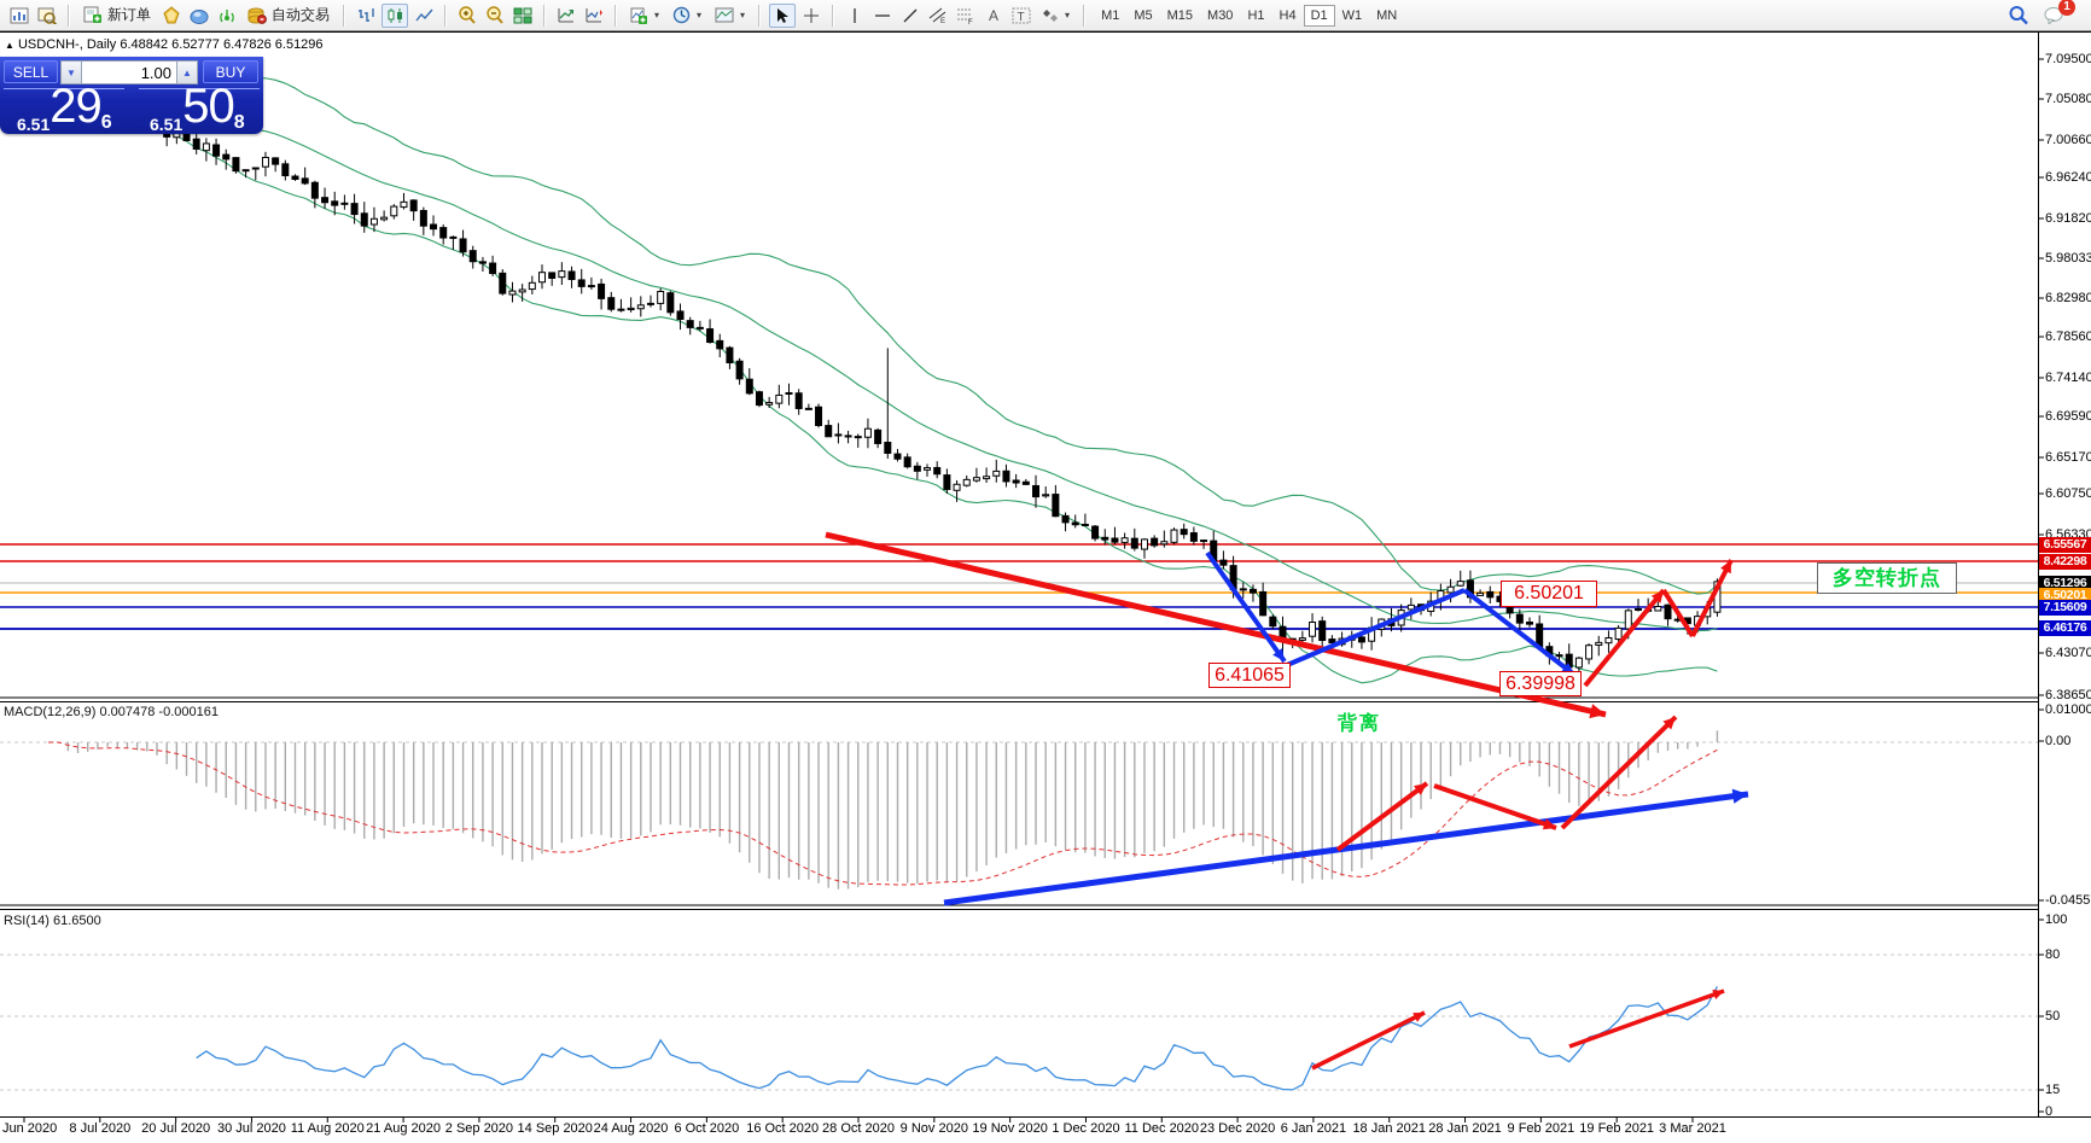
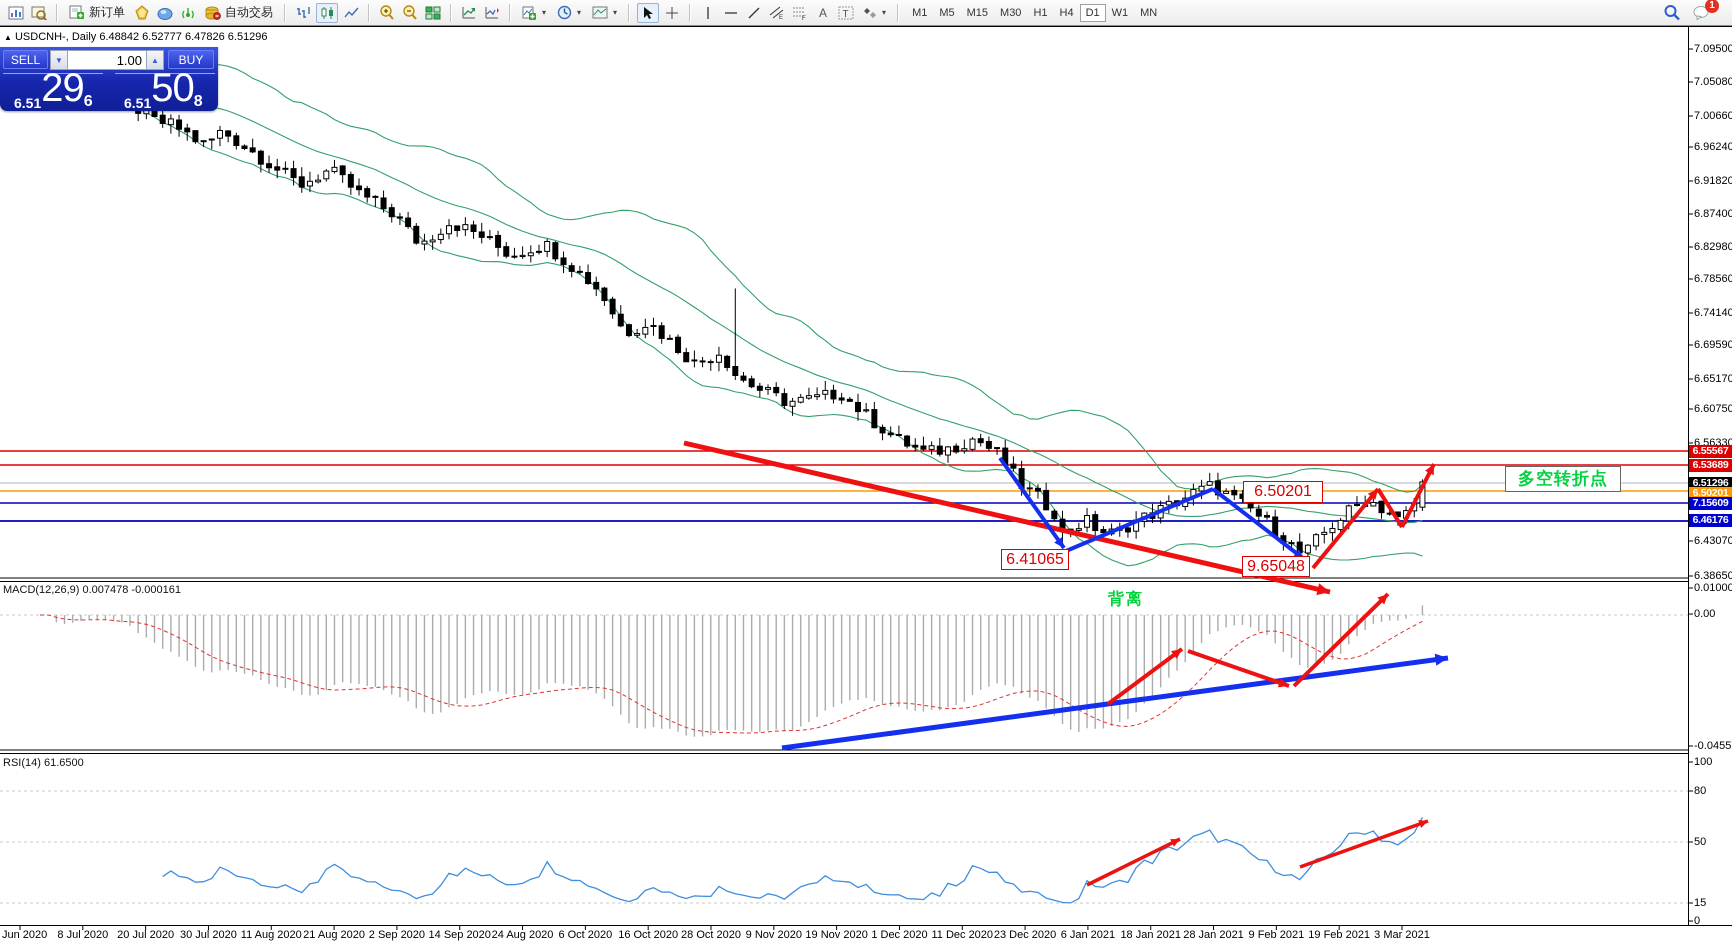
  新订单
  自动交易
  ▾
  ▾
  ▾
  A
  T
  ▾
  M1
  M5
  M15
  M30
  H1
  H4
  D1
  W1
  MN
  1
  ▲ USDCNH-, Daily 6.48842 6.52777 6.47826 6.51296
  SELL
  ▼
  1.00
  ▲
  BUY
  6.51
  29
  6
  6.51
  50
  8
  MACD(12,26,9) 0.007478 -0.000161
  RSI(14) 61.6500
  7.09500
  7.05080
  7.00660
  6.96240
  6.91820
- 5.98033
+ 6.87400
  6.82980
  6.78560
  6.74140
  6.69590
  6.65170
  6.60750
  6.56330
  6.43070
  6.38650
  0.01000
  0.00
  -0.0455
  100
  80
  50
  15
  0
  6.55567
- 8.42298
+ 6.53689
  6.51296
  6.50201
  7.15609
  6.46176
  Jun 2020
  8 Jul 2020
  20 Jul 2020
  30 Jul 2020
  11 Aug 2020
  21 Aug 2020
  2 Sep 2020
  14 Sep 2020
  24 Aug 2020
  6 Oct 2020
  16 Oct 2020
  28 Oct 2020
  9 Nov 2020
  19 Nov 2020
  1 Dec 2020
  11 Dec 2020
  23 Dec 2020
  6 Jan 2021
  18 Jan 2021
  28 Jan 2021
  9 Feb 2021
  19 Feb 2021
  3 Mar 2021
  6.50201
  6.41065
- 6.39998
+ 9.65048
  多空转折点
  背离
